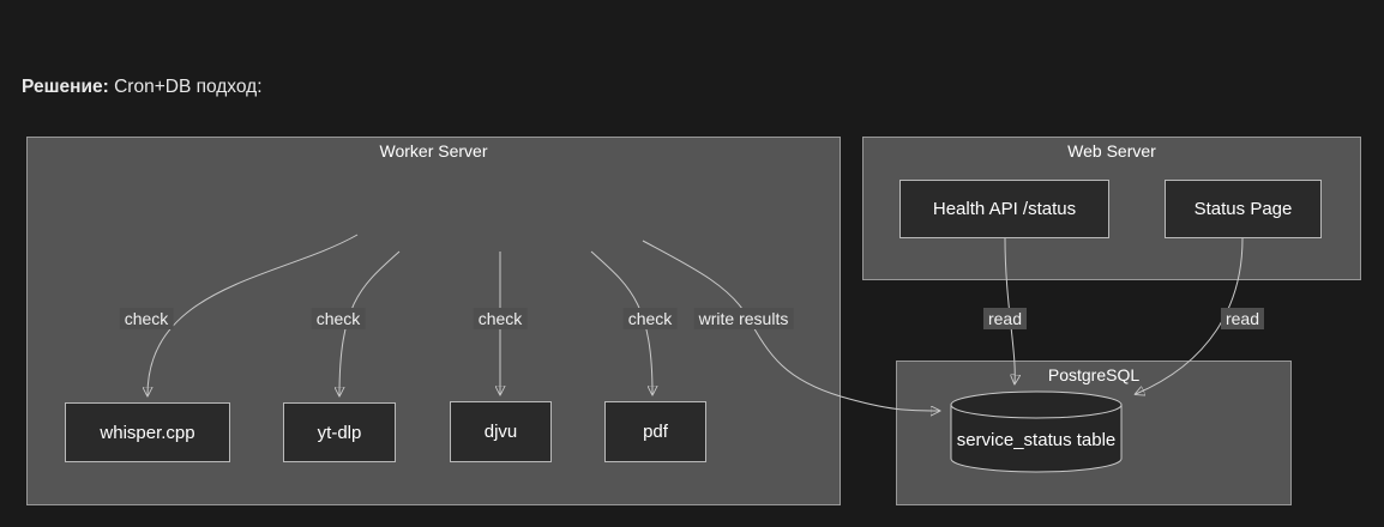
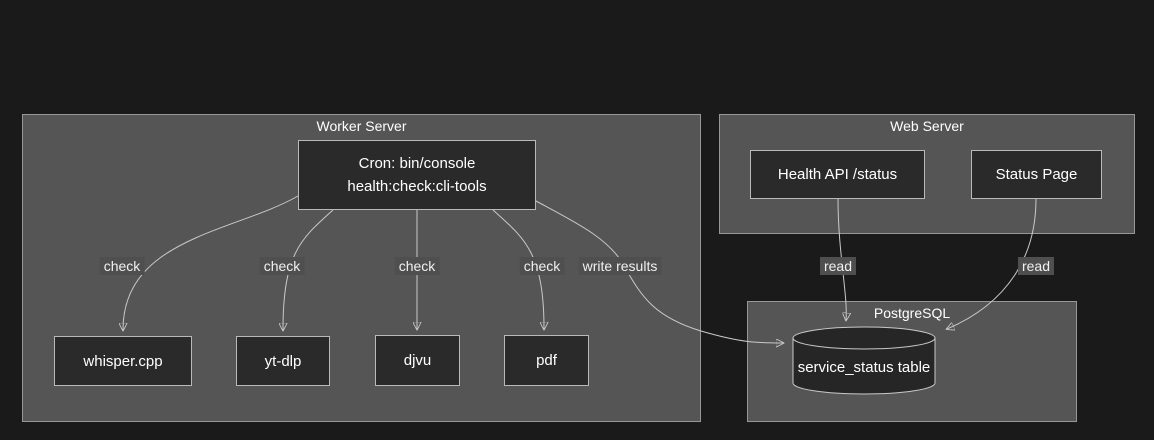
- Решение: Cron+DB подход:
  Worker Server
  Web Server
  PostgreSQL
+ Cron: bin/console
+ health:check:cli-tools
  whisper.cpp
  yt-dlp
  djvu
  pdf
  Health API /status
  Status Page
  service_status table
  check
  check
  check
  check
  write results
  read
  read
